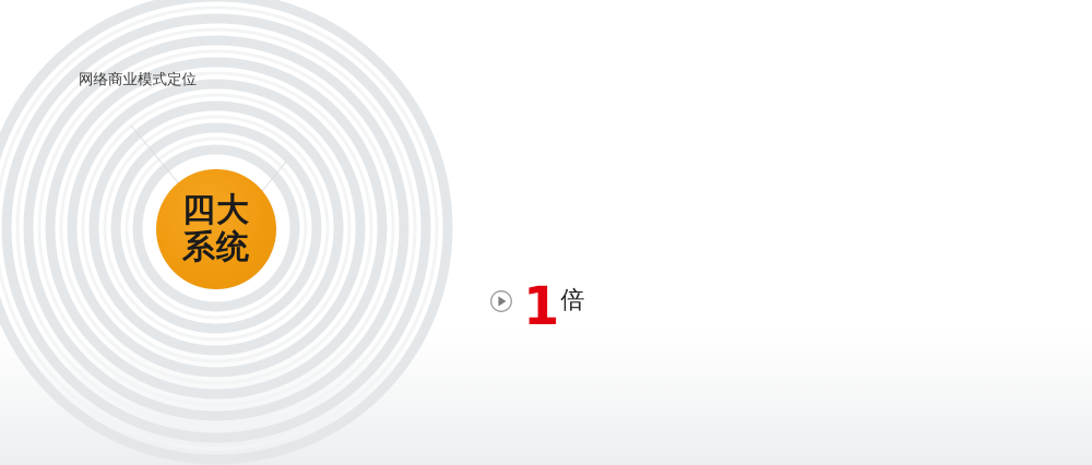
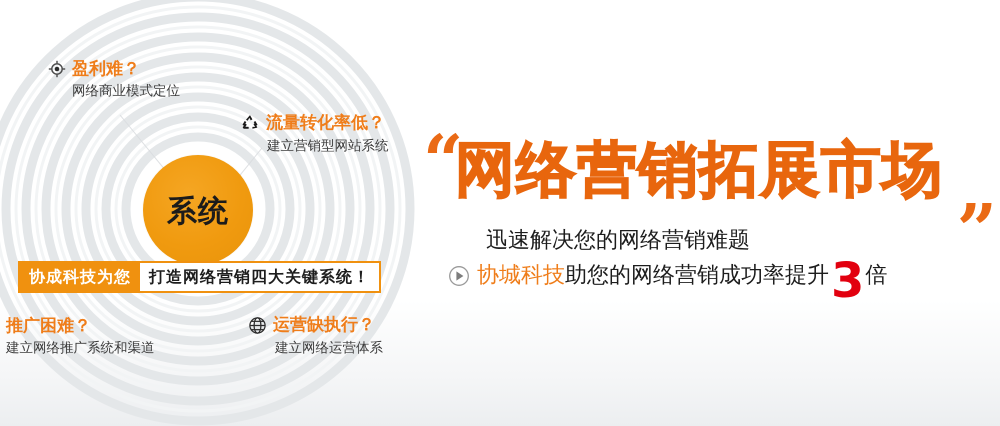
- 四大
  系统
+ 盈利难？
  网络商业模式定位
+ 流量转化率低？
+ 建立营销型网站系统
+ 推广困难？
+ 建立网络推广系统和渠道
+ 运营缺执行？
+ 建立网络运营体系
+ 协成科技为您
+ 打造网络营销四大关键系统！
+ “
+ 网络营销拓展市场
+ „
+ 迅速解决您的网络营销难题
+ 协城科技
+ 助您的网络营销成功率提升
- 1
+ 3
  倍
